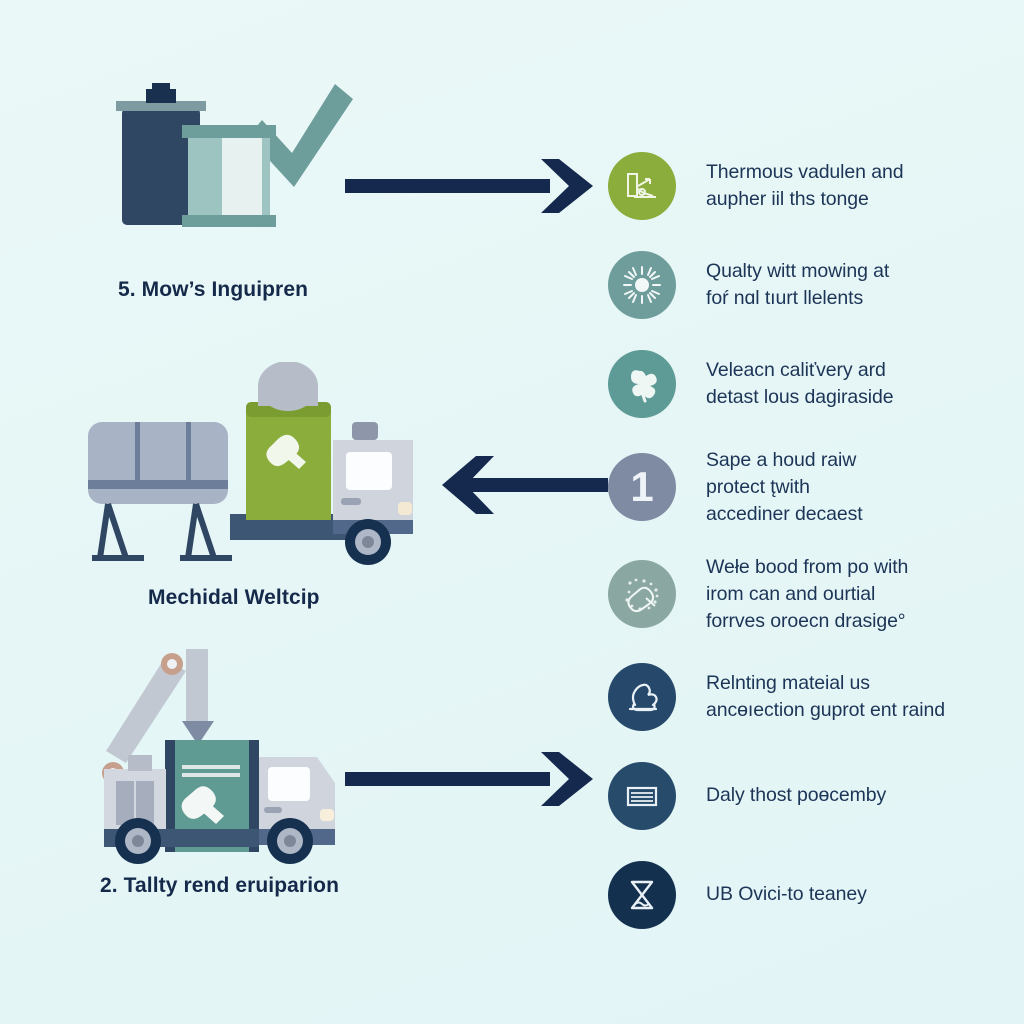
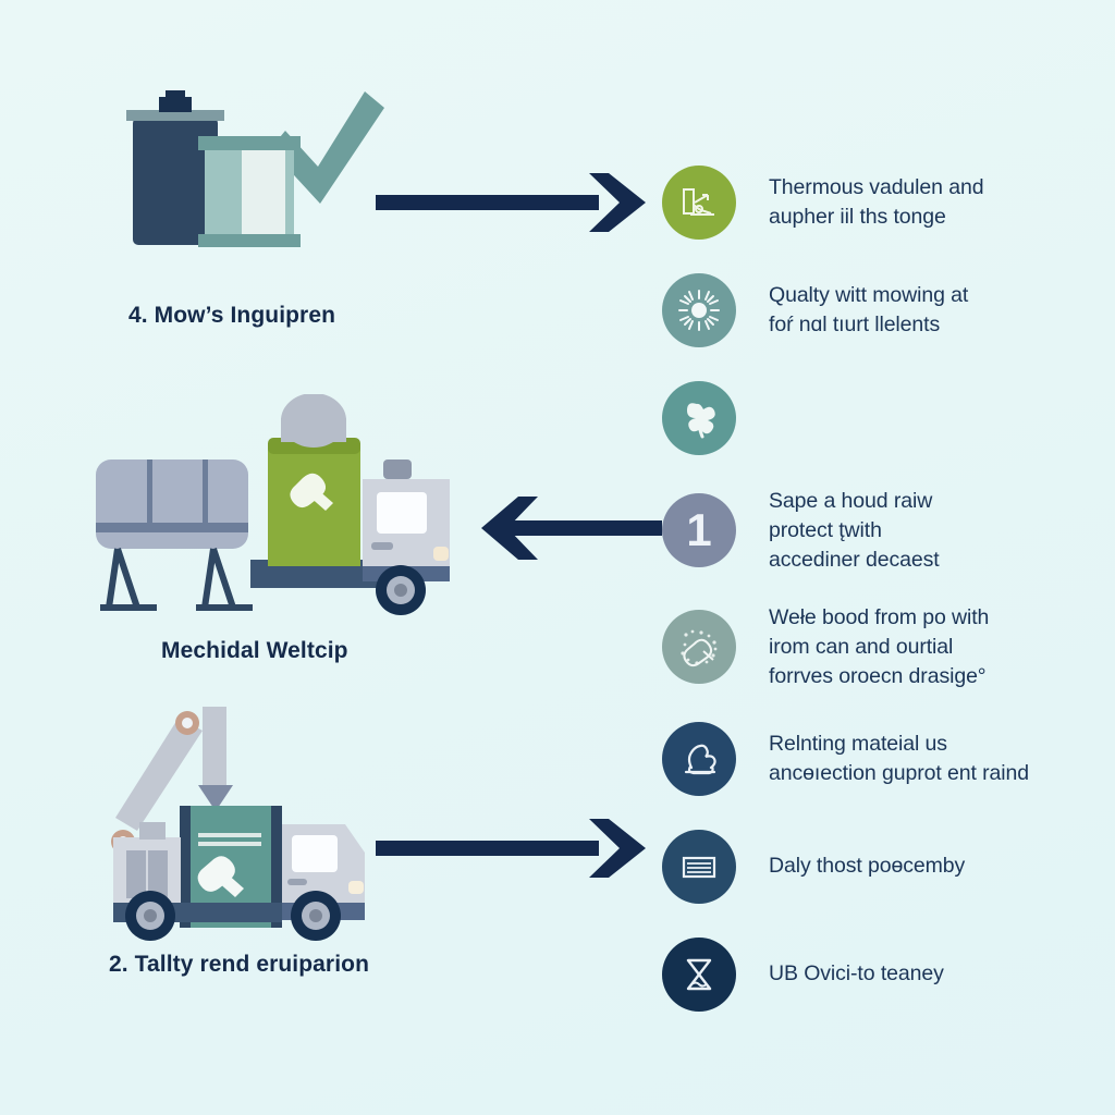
- 5. Mow’s Inguipren
+ 4. Mow’s Inguipren
  Mechidal Weltcip
  2. Tallty rend eruiparion
  Thermous vadulen and
  aupher iil ths tonge
  Qualty witt mowing at
  foŕ nɑl tıurt llelents
- Veleacn caliťvery ard
- detast lous dagiraside
  1
  Sape a houd raiw
  protect t̨with
  accediner decaest
  Wełe bood from po with
  irom can and ourtial
  forrves oroecn drasige°
  Relnting mateial us
  ancɵıection guprot ent raind
  Daly thost poɵcemby
  UB Ovici-to teaney
